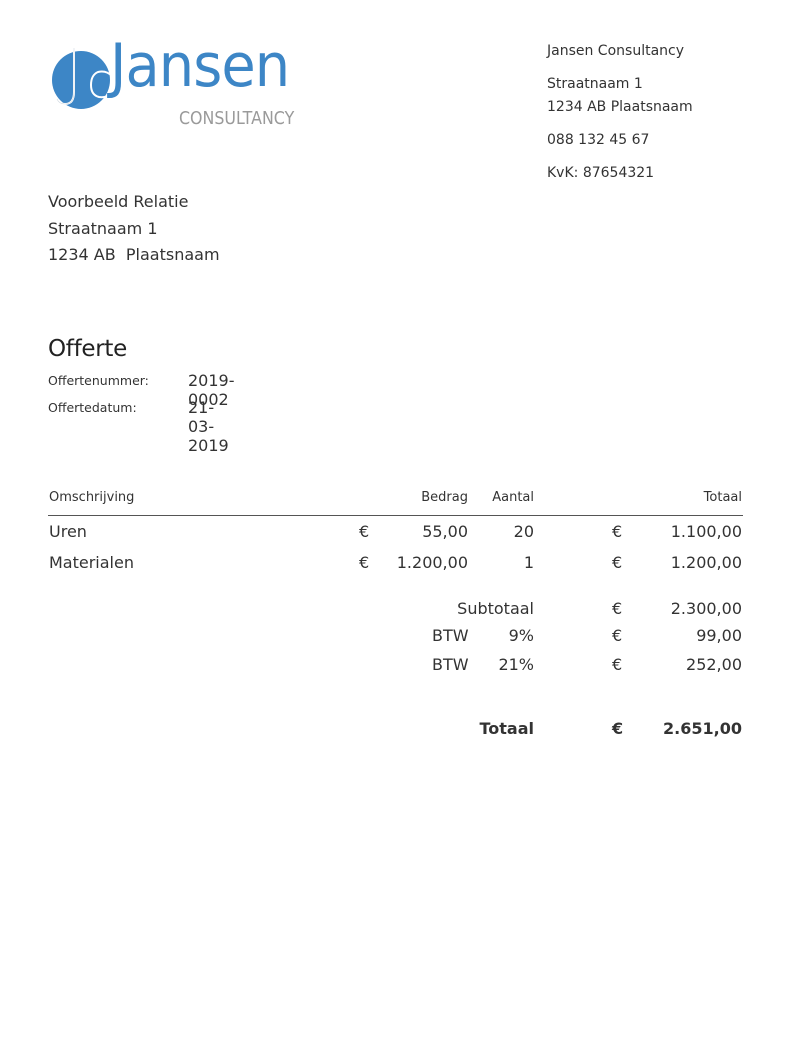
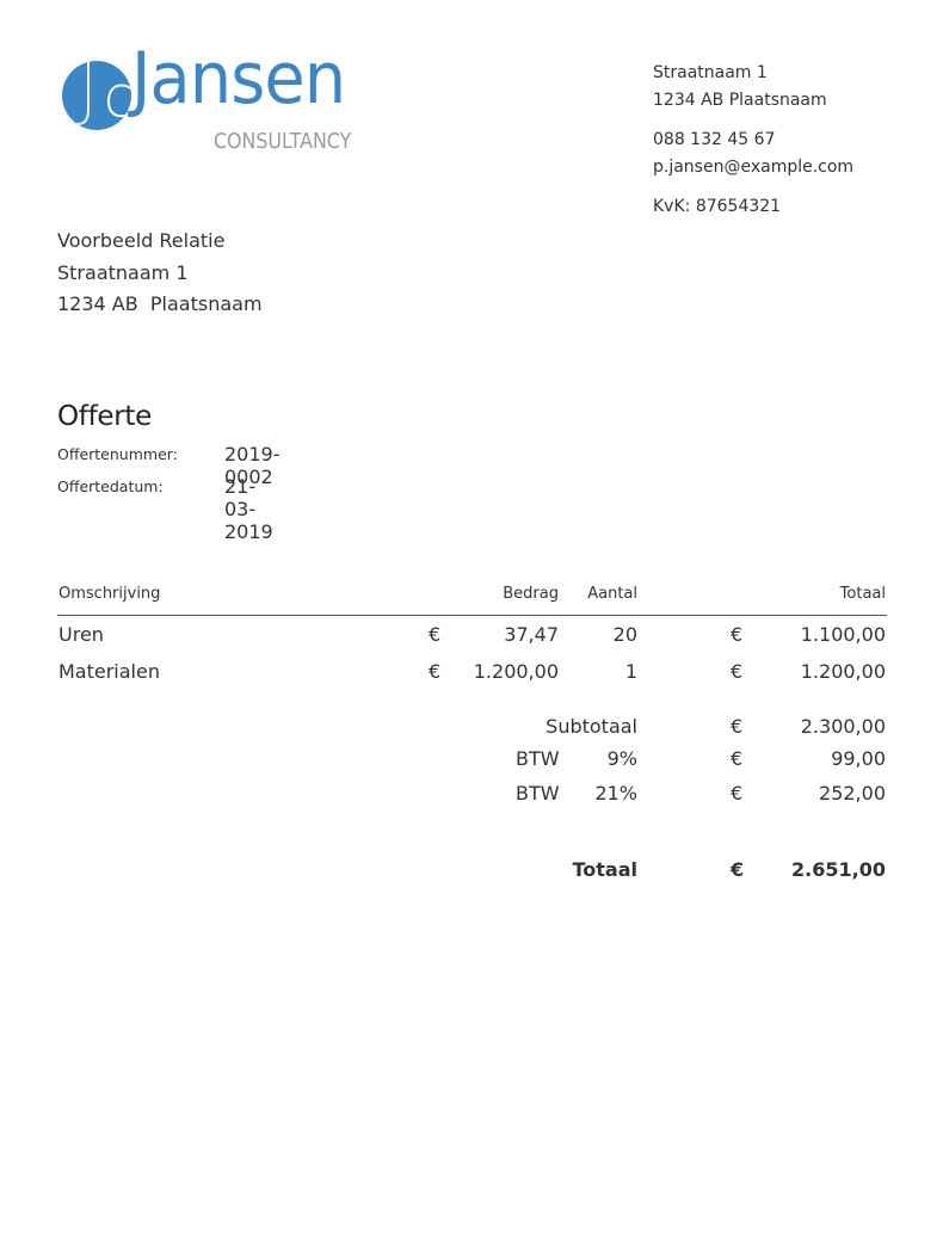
  Jansen
  CONSULTANCY
- Jansen Consultancy
  Straatnaam 1
  1234 AB Plaatsnaam
  088 132 45 67
+ p.jansen@example.com
  KvK: 87654321
  Voorbeeld Relatie
  Straatnaam 1
  1234 AB Plaatsnaam
  Offerte
  Offertenummer:
  2019-0002
  Offertedatum:
  21-03-2019
  Omschrijving
  Bedrag
  Aantal
  Totaal
  Uren
  €
- 55,00
+ 37,47
  20
  €
  1.100,00
  Materialen
  €
  1.200,00
  1
  €
  1.200,00
  Subtotaal
  €
  2.300,00
  BTW
  9%
  €
  99,00
  BTW
  21%
  €
  252,00
  Totaal
  €
  2.651,00
